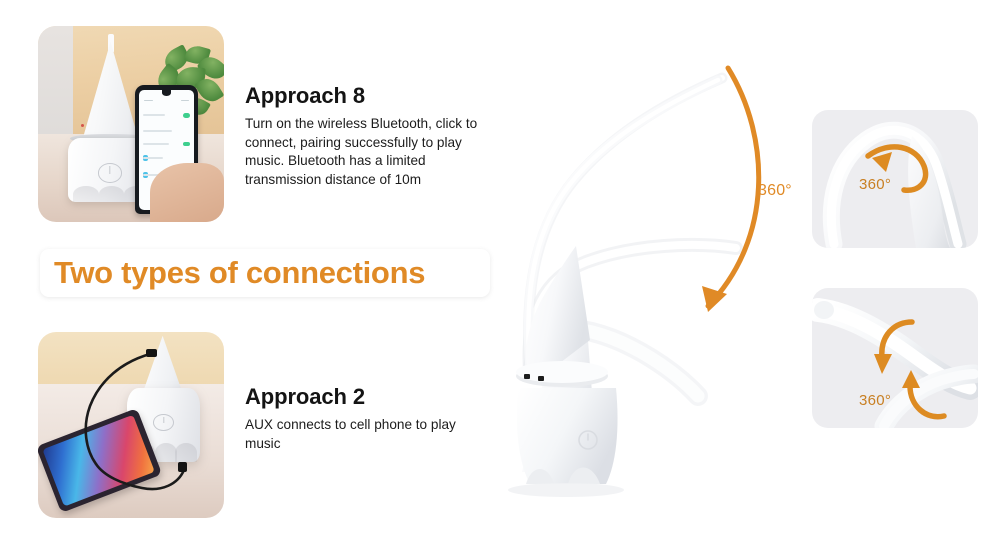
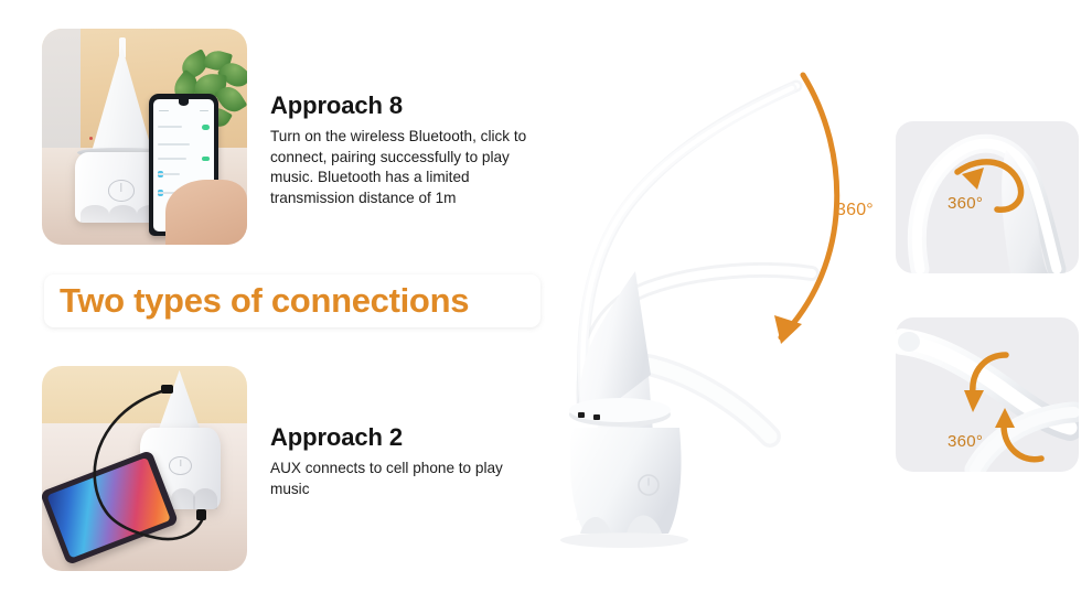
  Approach 8
- Turn on the wireless Bluetooth, click to connect, pairing successfully to play music. Bluetooth has a limited transmission distance of 10m
+ Turn on the wireless Bluetooth, click to connect, pairing successfully to play music. Bluetooth has a limited transmission distance of 1m
  Two types of connections
  Approach 2
  AUX connects to cell phone to play music
  360°
  360°
  360°
